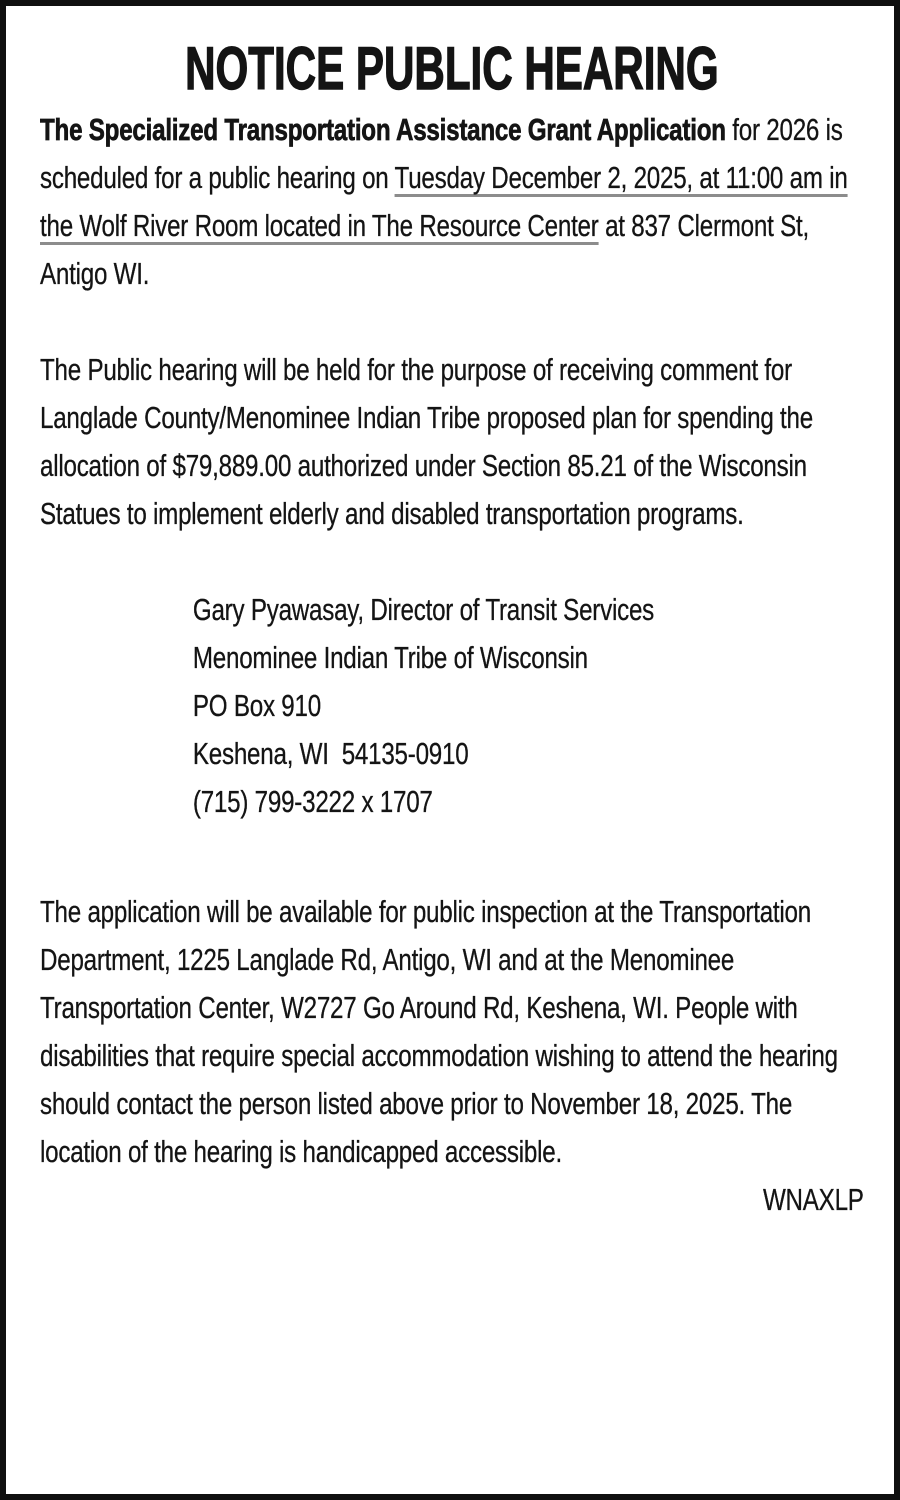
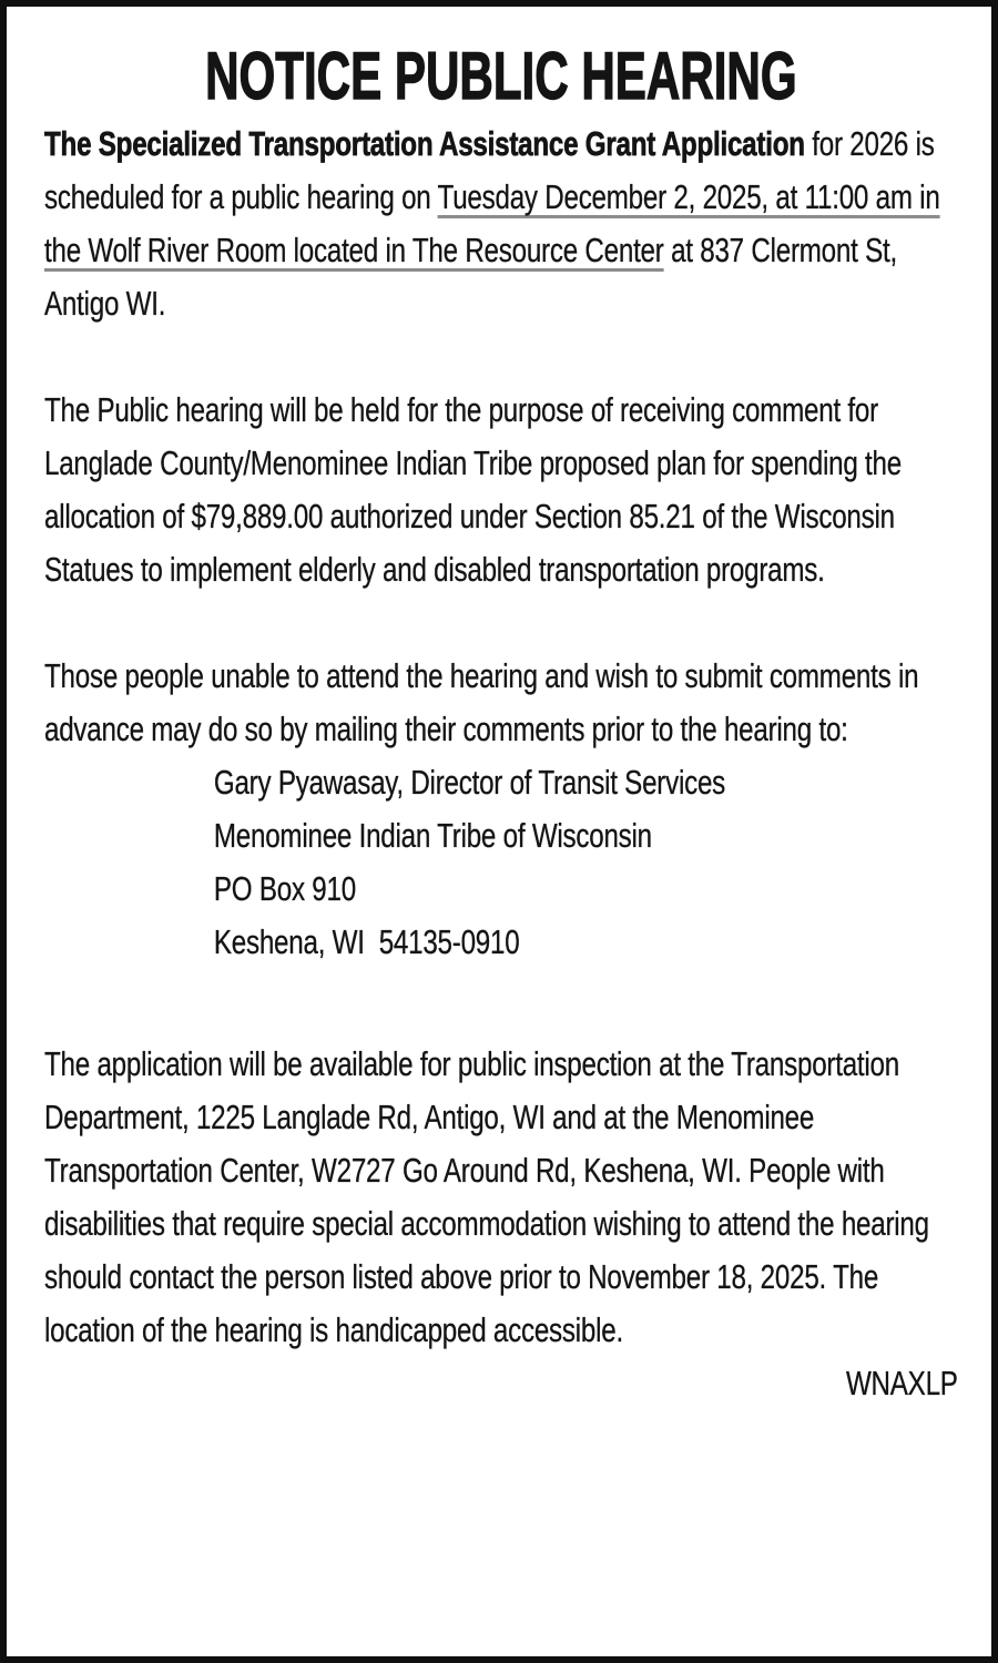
  NOTICE PUBLIC HEARING
  The Specialized Transportation Assistance Grant Application for 2026 is scheduled for a public hearing on Tuesday December 2, 2025, at 11:00 am in the Wolf River Room located in The Resource Center at 837 Clermont St, Antigo WI.
  The Public hearing will be held for the purpose of receiving comment for Langlade County/Menominee Indian Tribe proposed plan for spending the allocation of $79,889.00 authorized under Section 85.21 of the Wisconsin Statues to implement elderly and disabled transportation programs.
+ Those people unable to attend the hearing and wish to submit comments in advance may do so by mailing their comments prior to the hearing to:
  Gary Pyawasay, Director of Transit Services
  Menominee Indian Tribe of Wisconsin
  PO Box 910
  Keshena, WI 54135-0910
- (715) 799-3222 x 1707
  The application will be available for public inspection at the Trans­portation Department, 1225 Langlade Rd, Antigo, WI and at the Menominee Transportation Center, W2727 Go Around Rd, Keshena, WI. People with disabilities that require special accommodation wishing to attend the hearing should contact the person listed above prior to November 18, 2025. The location of the hearing is handicapped accessible.
  WNAXLP
